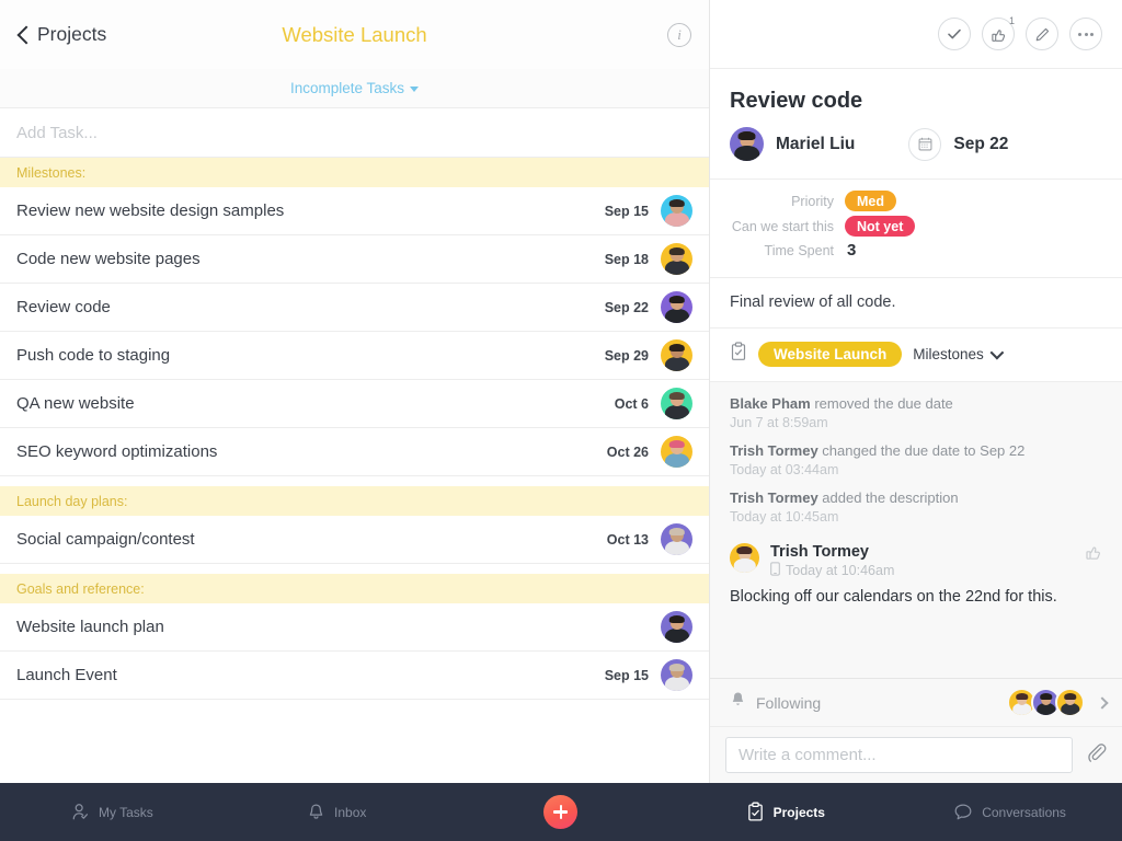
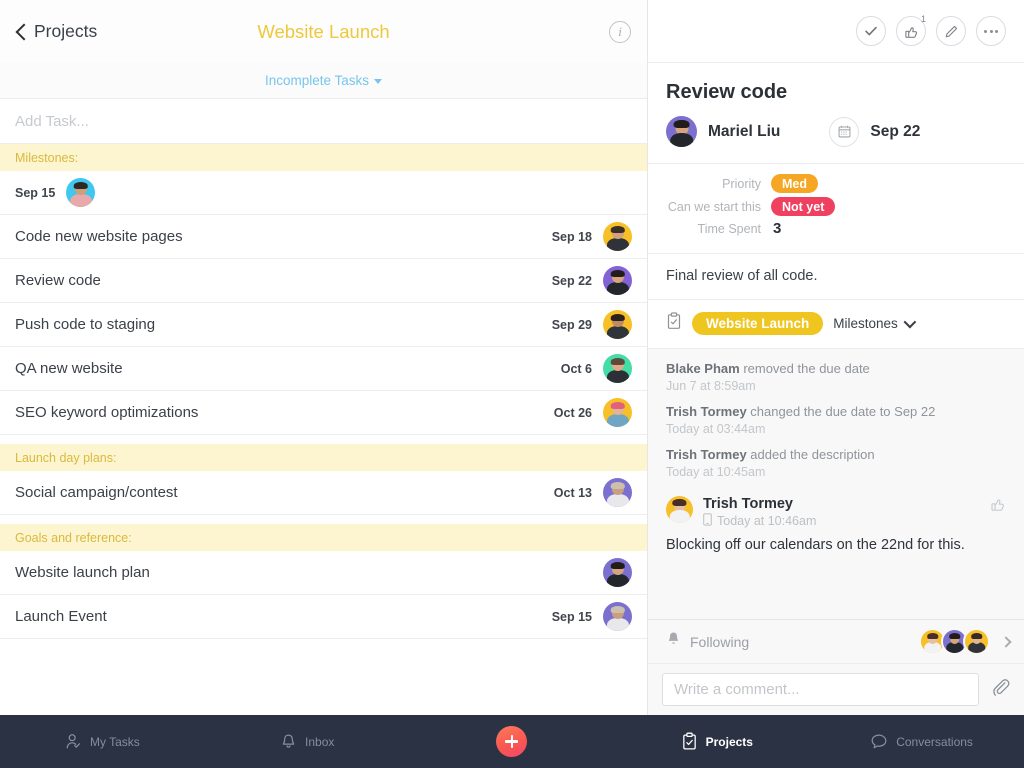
  Projects
  Website Launch
  i
  Incomplete Tasks
  Add Task...
  Milestones:
- Review new website design samples
  Sep 15
  Code new website pages
  Sep 18
  Review code
  Sep 22
  Push code to staging
  Sep 29
  QA new website
  Oct 6
  SEO keyword optimizations
  Oct 26
  Launch day plans:
  Social campaign/contest
  Oct 13
  Goals and reference:
  Website launch plan
  Launch Event
  Sep 15
  1
  Review code
  Mariel Liu
  Sep 22
  Priority
  Med
  Can we start this
  Not yet
  Time Spent
  3
  Final review of all code.
  Website Launch
  Milestones
  Blake Pham removed the due date
  Jun 7 at 8:59am
  Trish Tormey changed the due date to Sep 22
  Today at 03:44am
  Trish Tormey added the description
  Today at 10:45am
  Trish Tormey
  Today at 10:46am
  Blocking off our calendars on the 22nd for this.
  Following
  Write a comment...
  My Tasks
  Inbox
  Projects
  Conversations
